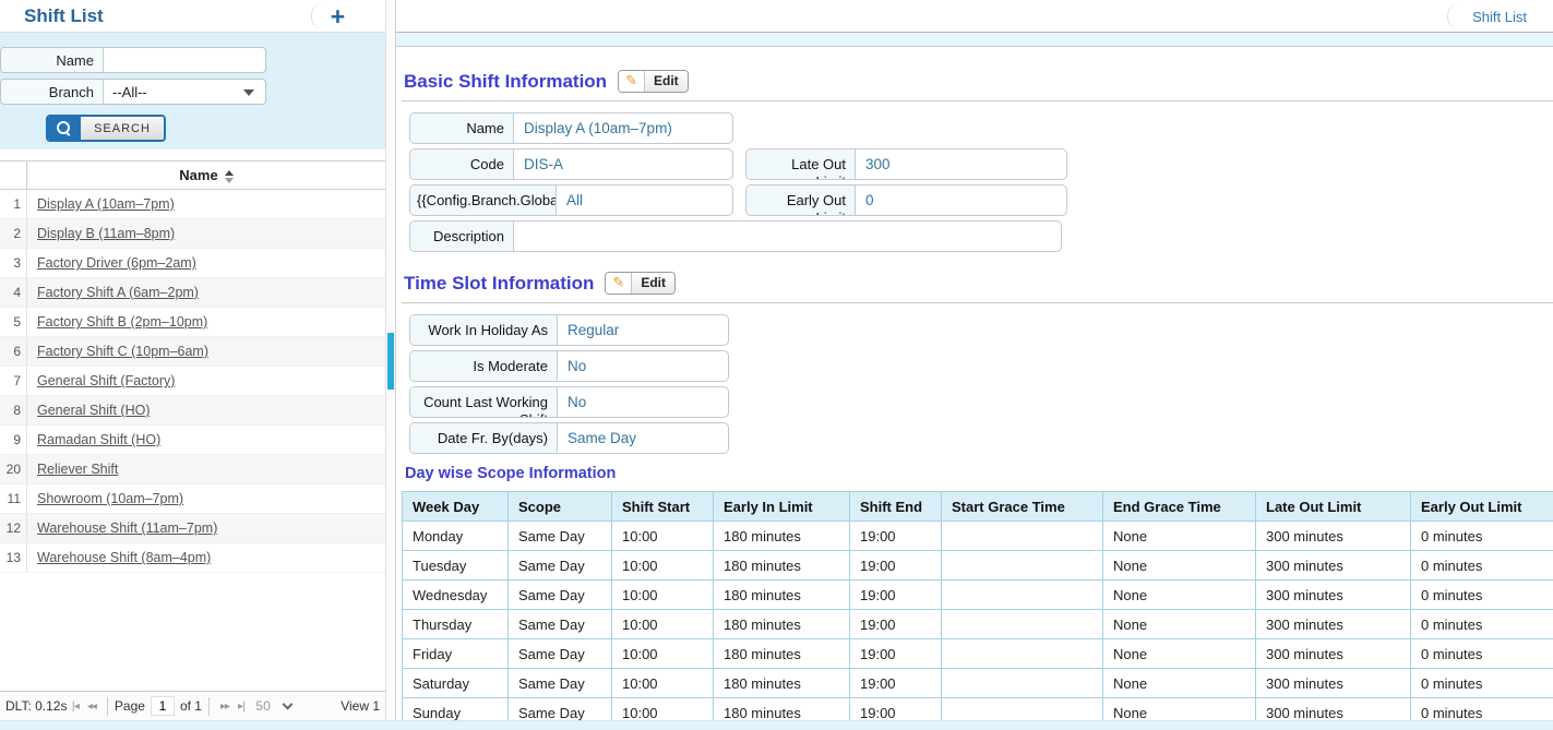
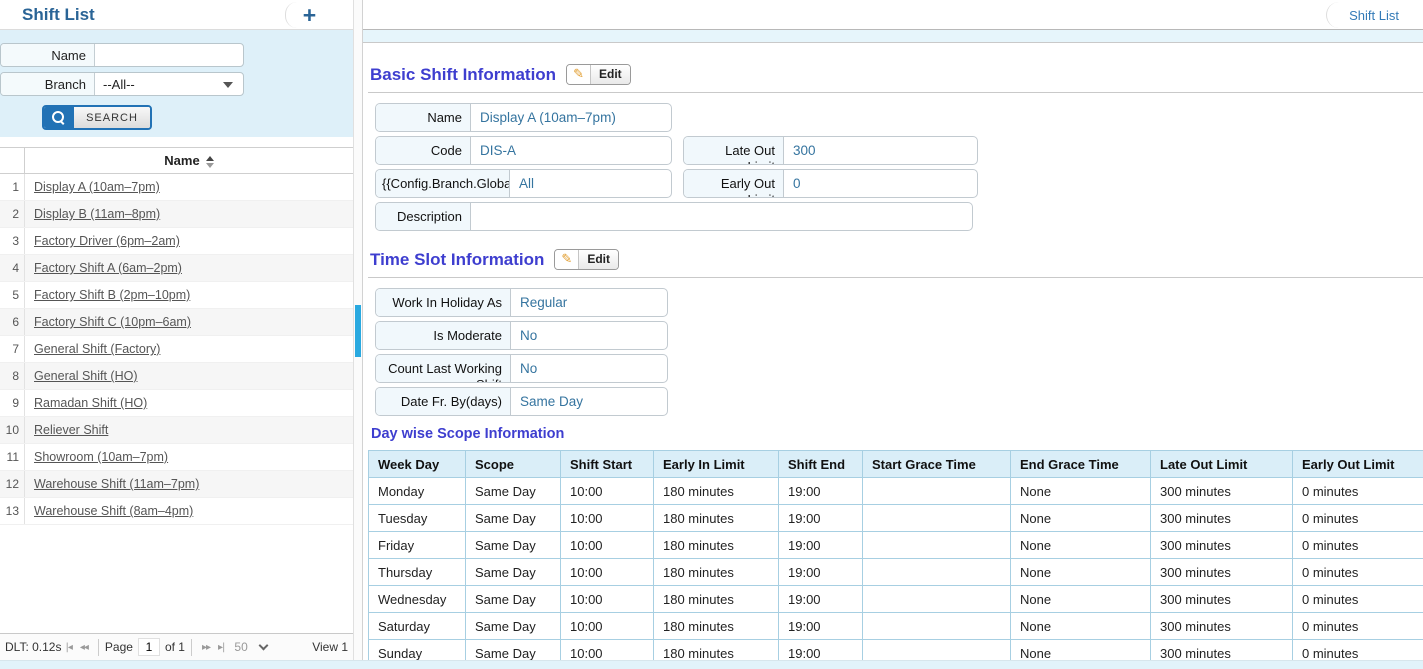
  Shift List
  +
  Name
  Branch
  --All--
  SEARCH
  Name
  1
  Display A (10am–7pm)
  2
  Display B (11am–8pm)
  3
  Factory Driver (6pm–2am)
  4
  Factory Shift A (6am–2pm)
  5
  Factory Shift B (2pm–10pm)
  6
  Factory Shift C (10pm–6am)
  7
  General Shift (Factory)
  8
  General Shift (HO)
  9
  Ramadan Shift (HO)
- 20
+ 10
  Reliever Shift
  11
  Showroom (10am–7pm)
  12
  Warehouse Shift (11am–7pm)
  13
  Warehouse Shift (8am–4pm)
  DLT: 0.12s
  |◂
  ◂◂
  Page
  1
  of 1
  ▸▸
  ▸|
  50
  View 1
  Shift List
  Basic Shift Information
  ✎
  Edit
  Name
  Display A (10am–7pm)
  Code
  DIS-A
  300
  {{Config.Branch.Globa
  All
  0
  Description
  Time Slot Information
  ✎
  Edit
  Work In Holiday As
  Regular
  Is Moderate
  No
  Count Last Working
  No
  Date Fr. By(days)
  Same Day
  Day wise Scope Information
  Week Day	Scope	Shift Start	Early In Limit	Shift End	Start Grace Time	End Grace Time	Late Out Limit	Early Out Limit
  Monday	Same Day	10:00	180 minutes	19:00		None	300 minutes	0 minutes
  Tuesday	Same Day	10:00	180 minutes	19:00		None	300 minutes	0 minutes
- Wednesday	Same Day	10:00	180 minutes	19:00		None	300 minutes	0 minutes
+ Friday	Same Day	10:00	180 minutes	19:00		None	300 minutes	0 minutes
  Thursday	Same Day	10:00	180 minutes	19:00		None	300 minutes	0 minutes
- Friday	Same Day	10:00	180 minutes	19:00		None	300 minutes	0 minutes
+ Wednesday	Same Day	10:00	180 minutes	19:00		None	300 minutes	0 minutes
  Saturday	Same Day	10:00	180 minutes	19:00		None	300 minutes	0 minutes
  Sunday	Same Day	10:00	180 minutes	19:00		None	300 minutes	0 minutes
